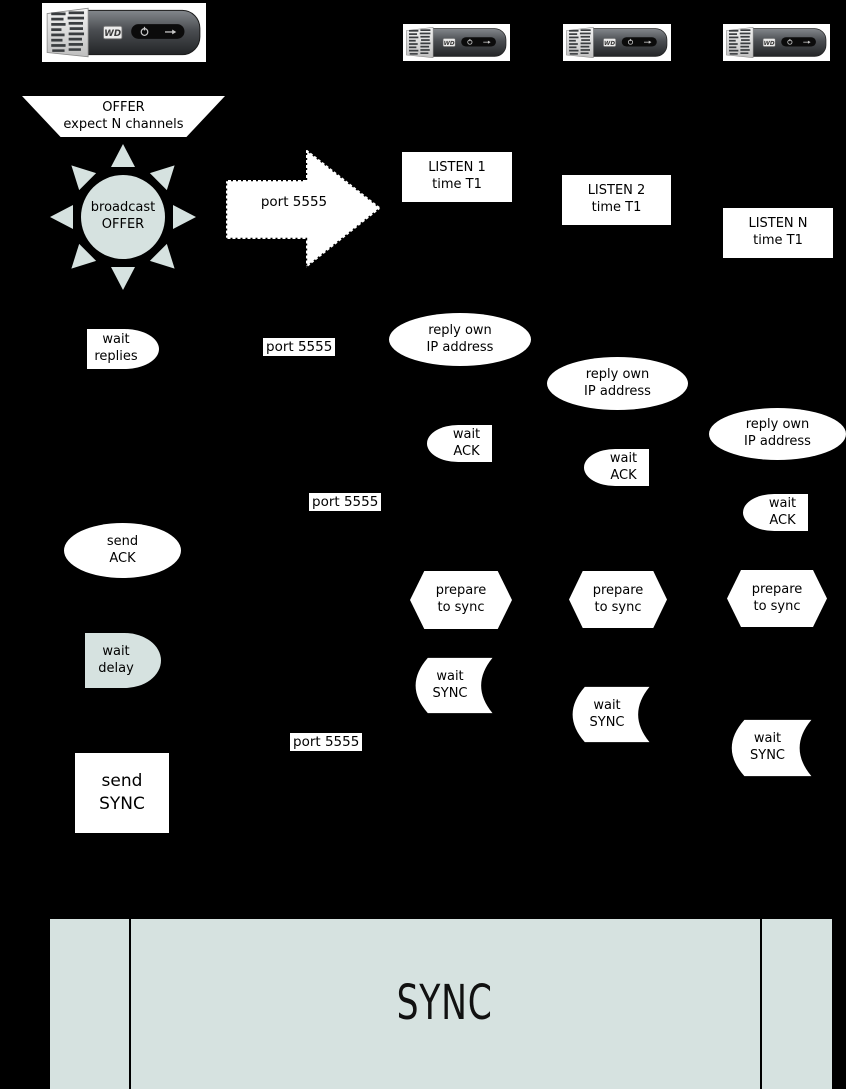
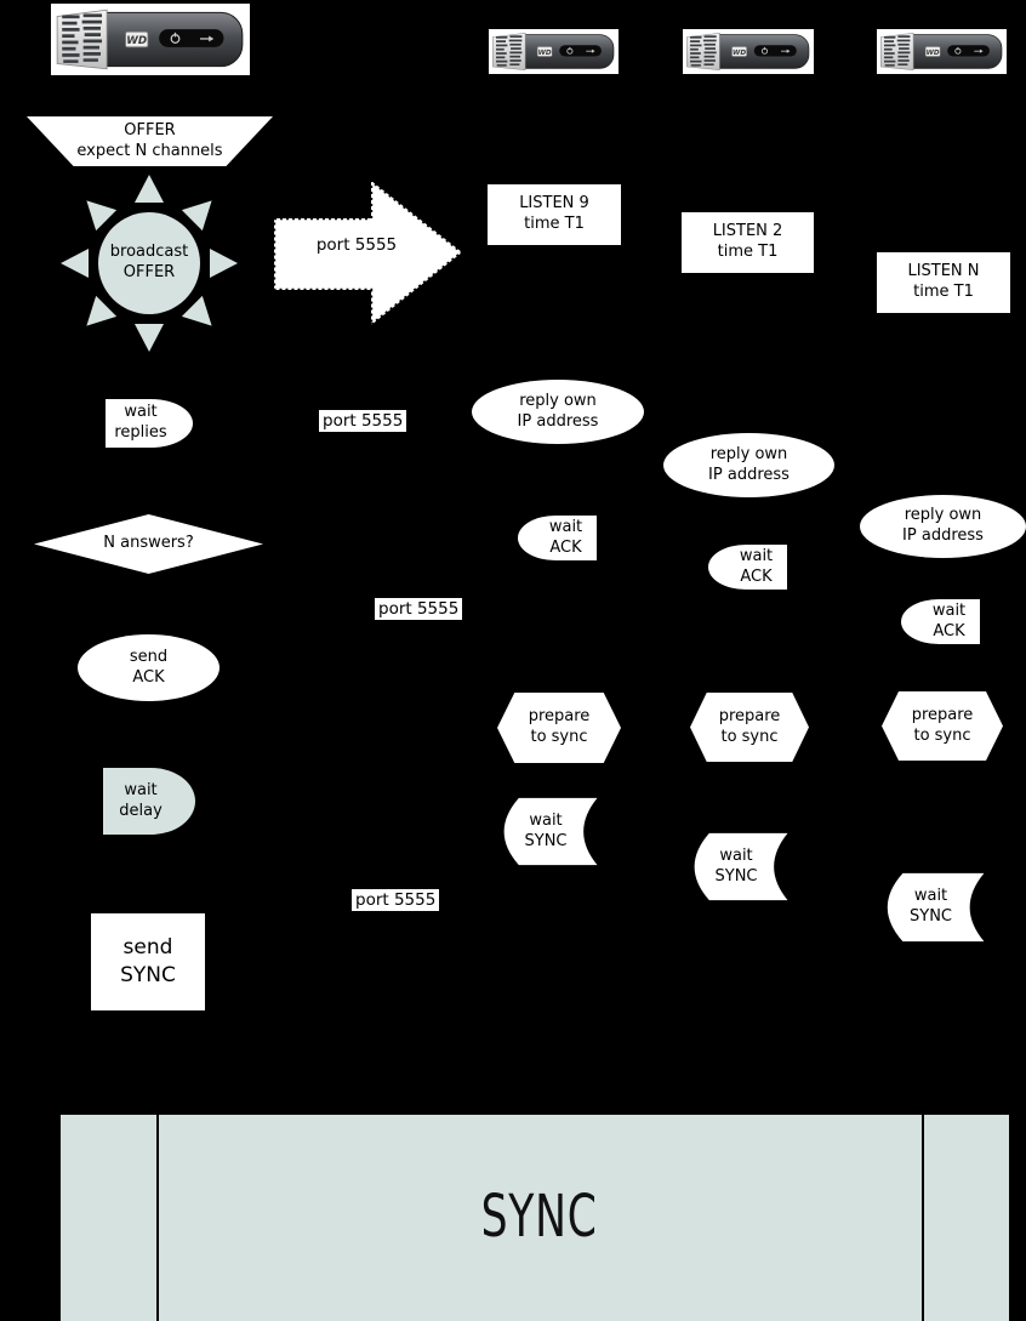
  OFFER
  expect N channels
  broadcast
  OFFER
  port 5555
- LISTEN 1
+ LISTEN 9
  time T1
  LISTEN 2
  time T1
  LISTEN N
  time T1
  wait
  replies
  port 5555
  port 5555
  port 5555
  reply own
  IP address
  reply own
  IP address
  reply own
  IP address
  wait
  ACK
  wait
  ACK
  wait
  ACK
+ N answers?
  send
  ACK
  prepare
  to sync
  prepare
  to sync
  prepare
  to sync
  wait
  delay
  wait
  SYNC
  wait
  SYNC
  wait
  SYNC
  send
  SYNC
  SYNC
